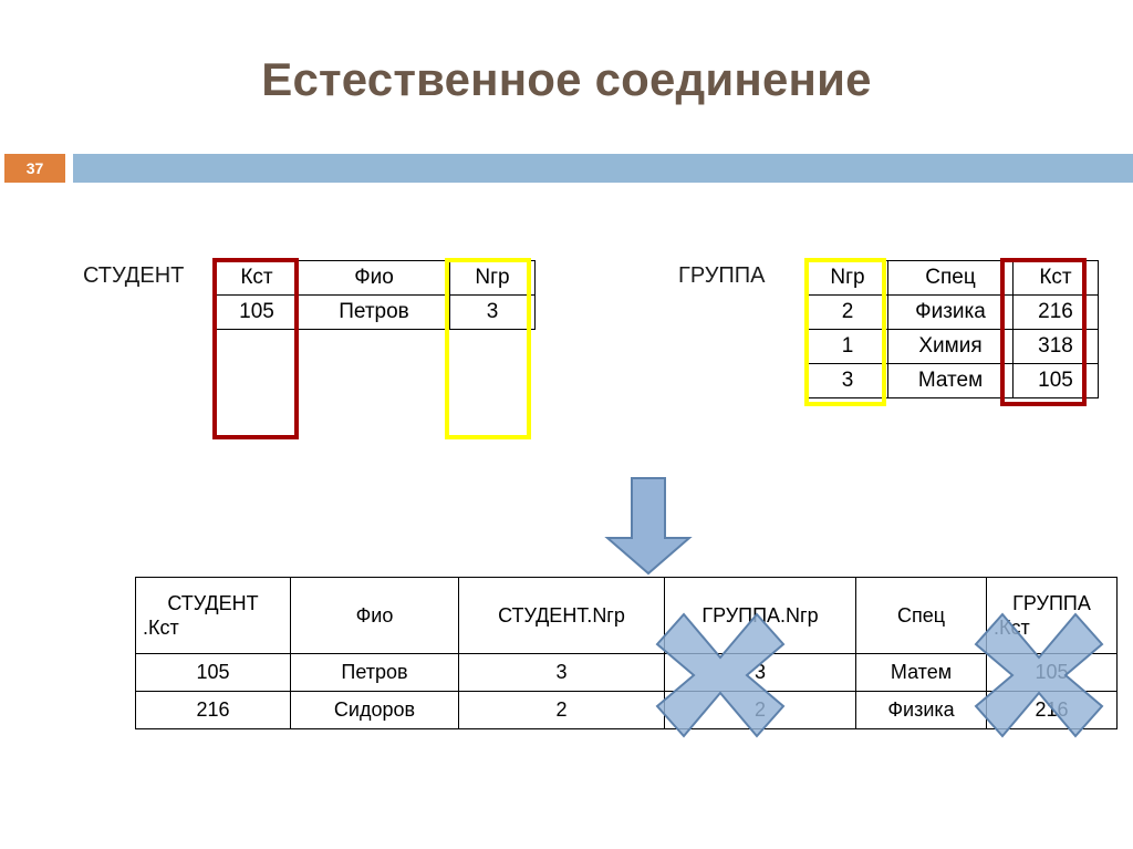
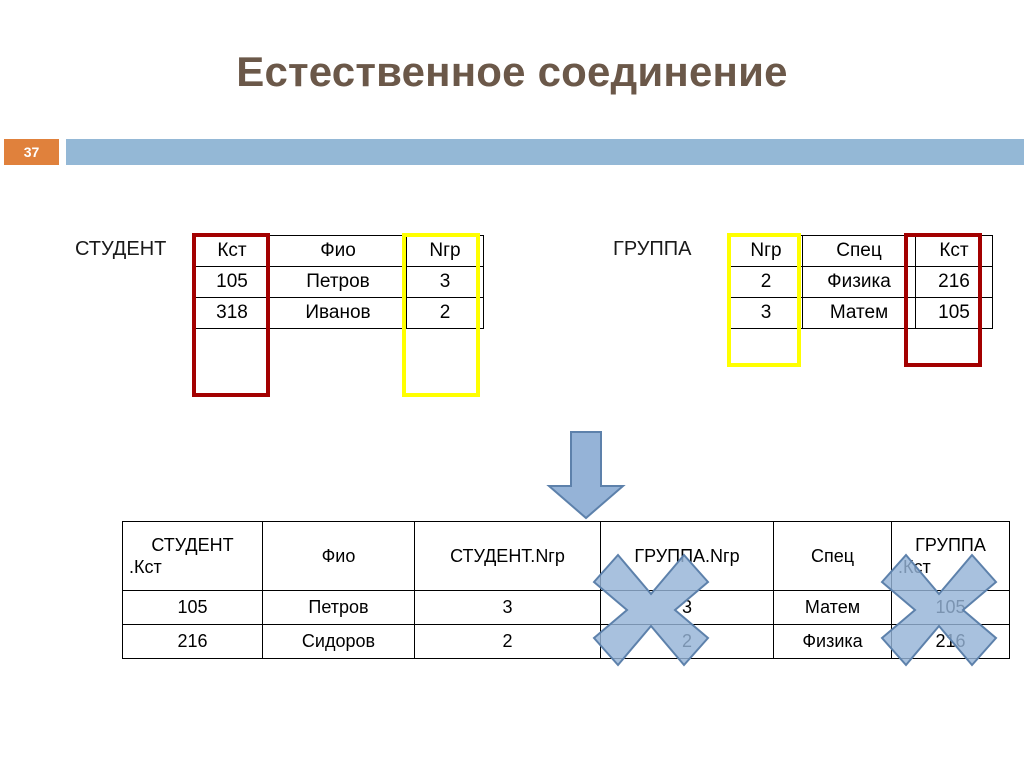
  Естественное соединение
  37
  СТУДЕНТ
  Кст	Фио	Nгр
  105	Петров	3
+ 318	Иванов	2
  ГРУППА
  Nгр	Спец	Кст
  2	Физика	216
- 1	Химия	318
  3	Матем	105
  СТУДЕНТ .Кст	Фио	СТУДЕНТ.Nгр	ГРУППА.Nгр	Спец	ГРУППА .Кст
  105	Петров	3	3	Матем	105
  216	Сидоров	2	2	Физика	216
